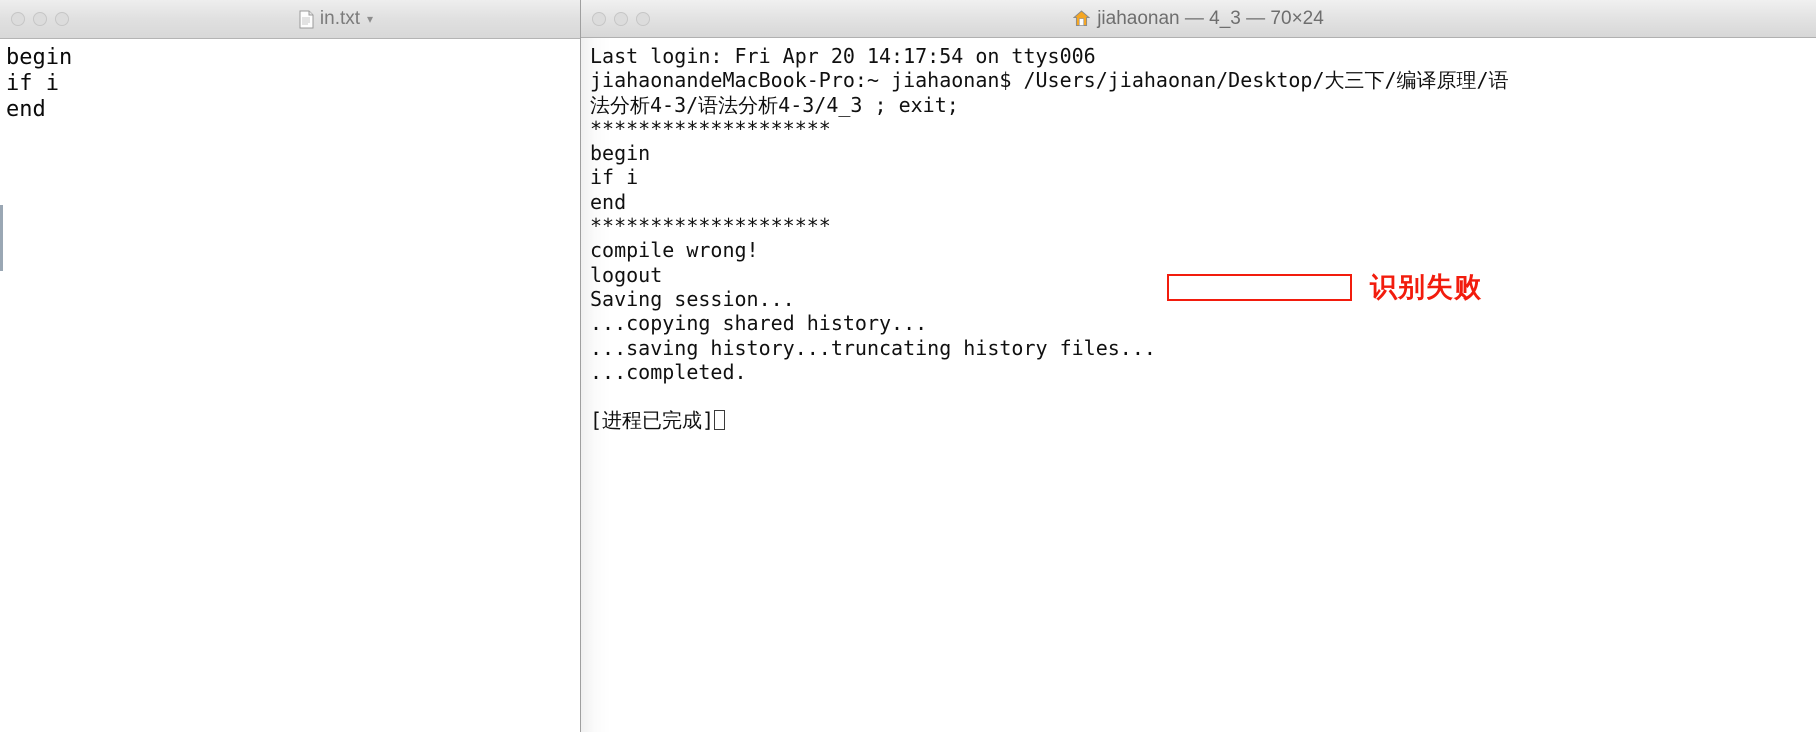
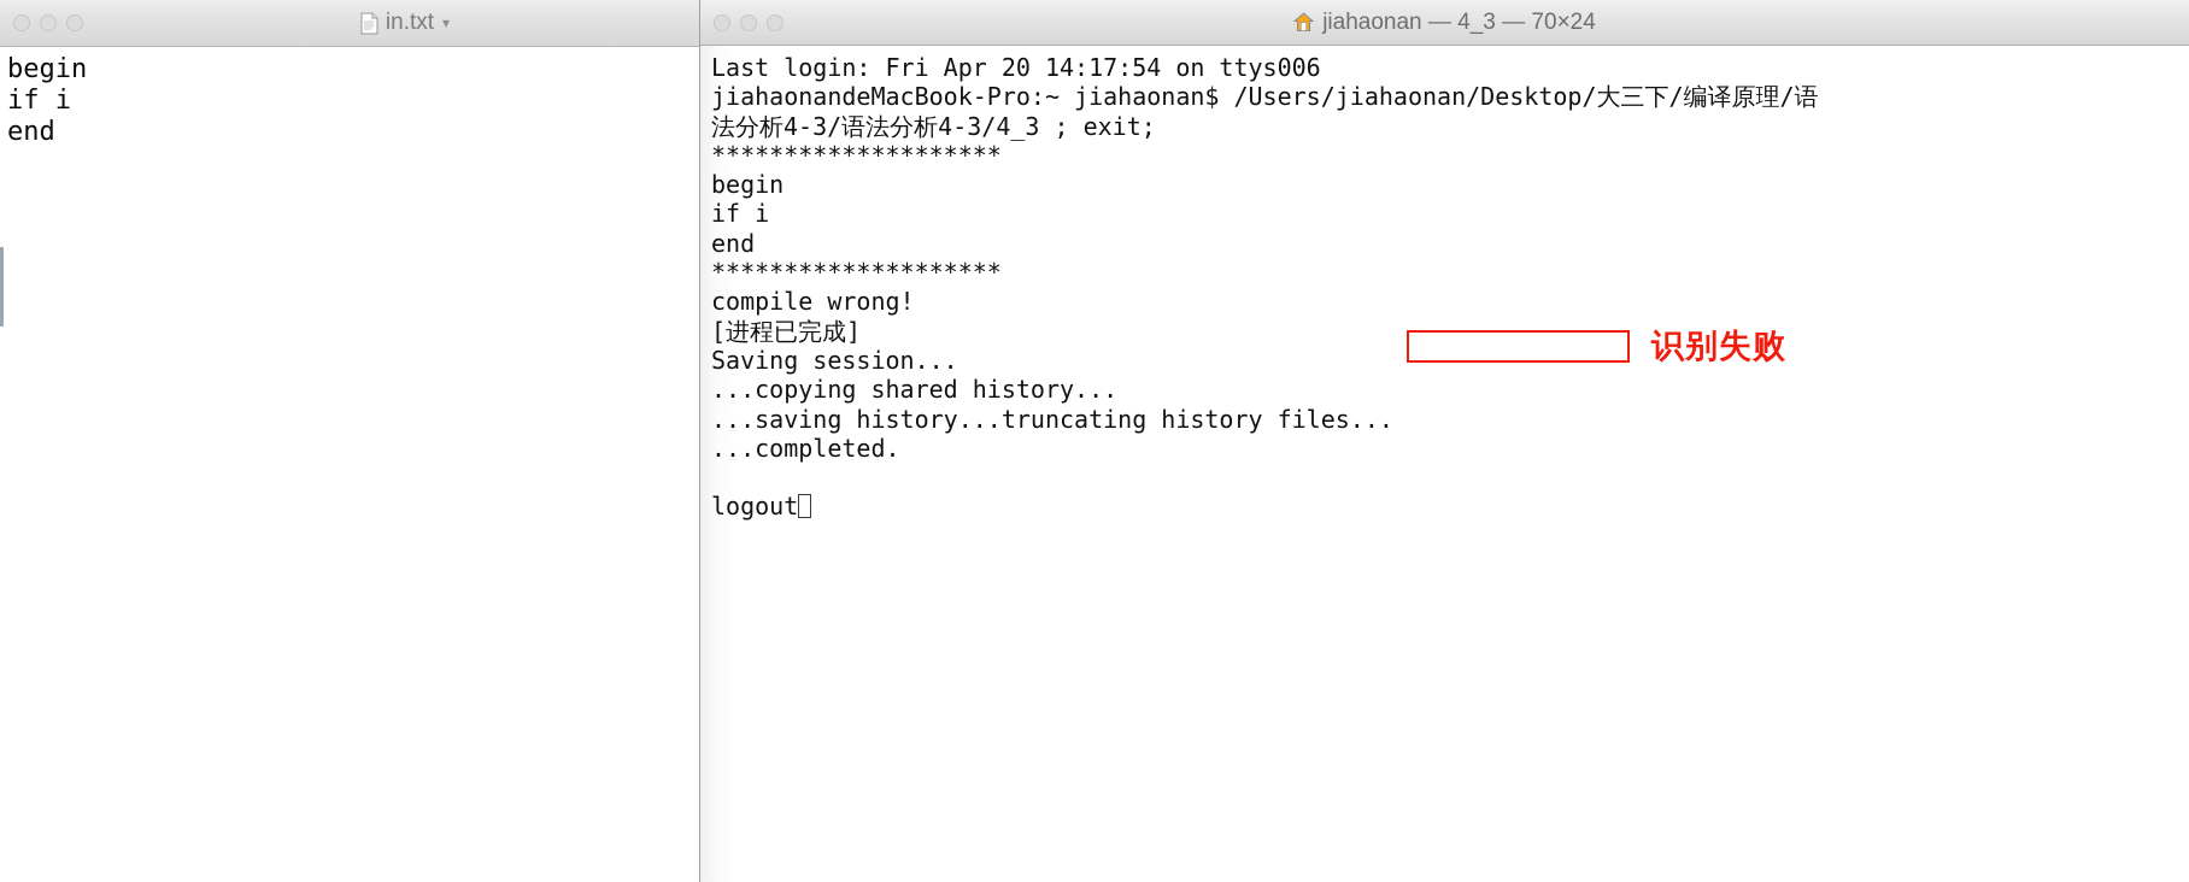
  in.txt
  ▾
  begin
  if i
  end
  jiahaonan — 4_3 — 70×24
  Last login: Fri Apr 20 14:17:54 on ttys006
  jiahaonandeMacBook-Pro:~ jiahaonan$ /Users/jiahaonan/Desktop/大三下/编译原理/语
  法分析4-3/语法分析4-3/4_3 ; exit;
  ********************
  begin
  if i
  end
  ********************
  compile wrong!
- logout
+ [进程已完成]
  Saving session...
  ...copying shared history...
  ...saving history...truncating history files...
  ...completed.
- [进程已完成]
+ logout
  识别失败
